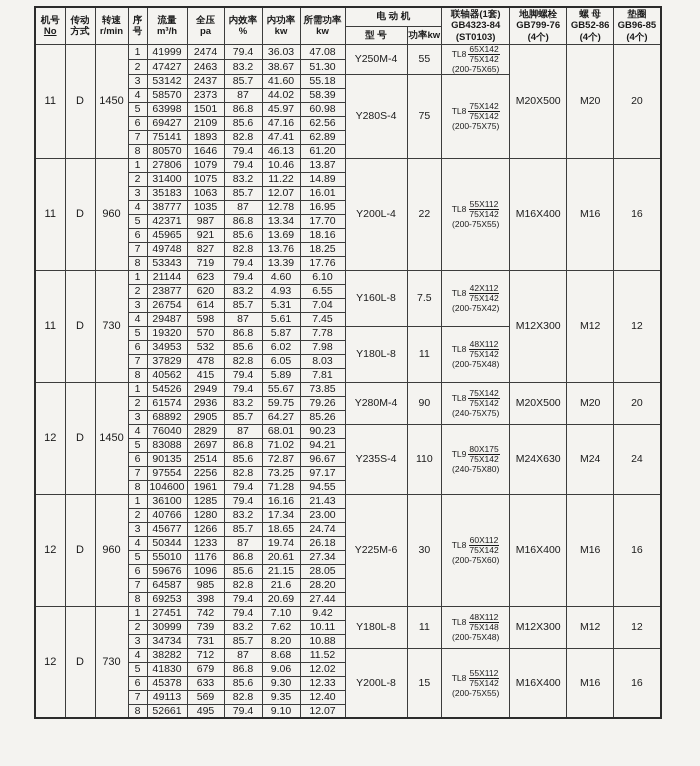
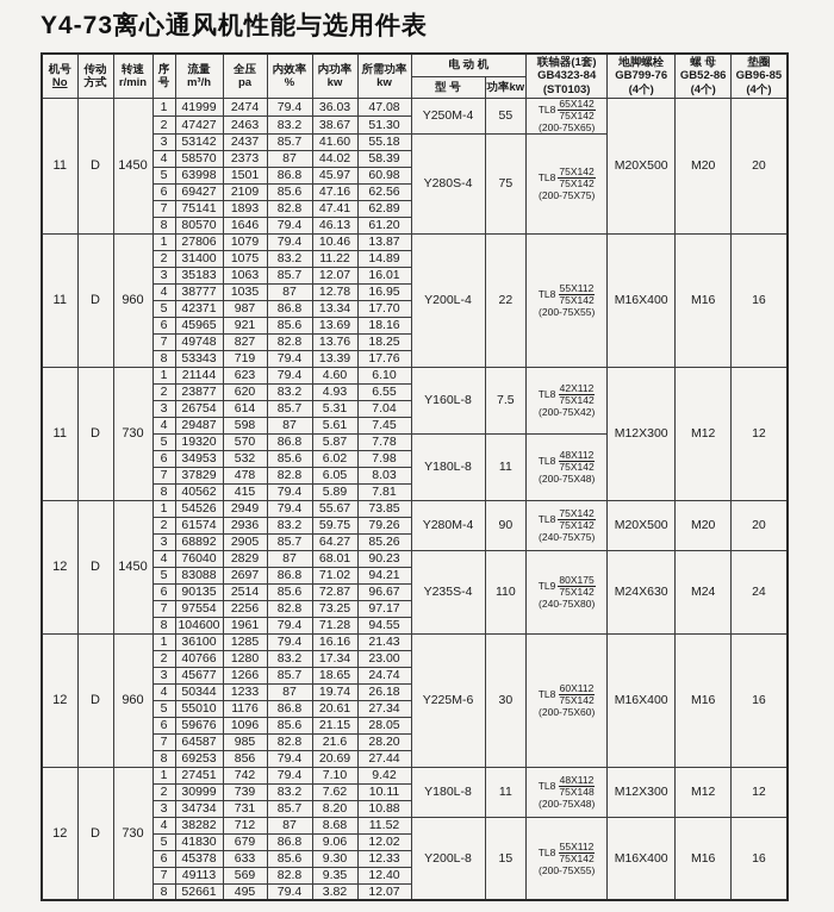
+ Y4-73离心通风机性能与选用件表
  机号No	传动方式	转速r/min	序号	流量m³/h	全压pa	内效率%	内功率kw	所需功率kw	电 动 机	联轴器(1套)GB4323-84(ST0103)	地脚螺栓GB799-76(4个)	螺 母GB52-86(4个)	垫圈GB96-85(4个)
  型 号	功率kw
  11	D	1450	1	41999	2474	79.4	36.03	47.08	Y250M-4	55	TL8 65X14275X142(200-75X65)	M20X500	M20	20
  2	47427	2463	83.2	38.67	51.30
  3	53142	2437	85.7	41.60	55.18	Y280S-4	75	TL875X14275X142(200-75X75)
  4	58570	2373	87	44.02	58.39
  5	63998	1501	86.8	45.97	60.98
  6	69427	2109	85.6	47.16	62.56
  7	75141	1893	82.8	47.41	62.89
  8	80570	1646	79.4	46.13	61.20
  11	D	960	1	27806	1079	79.4	10.46	13.87	Y200L-4	22	TL855X11275X142(200-75X55)	M16X400	M16	16
  2	31400	1075	83.2	11.22	14.89
  3	35183	1063	85.7	12.07	16.01
  4	38777	1035	87	12.78	16.95
  5	42371	987	86.8	13.34	17.70
  6	45965	921	85.6	13.69	18.16
  7	49748	827	82.8	13.76	18.25
  8	53343	719	79.4	13.39	17.76
  11	D	730	1	21144	623	79.4	4.60	6.10	Y160L-8	7.5	TL842X11275X142(200-75X42)	M12X300	M12	12
  2	23877	620	83.2	4.93	6.55
  3	26754	614	85.7	5.31	7.04
  4	29487	598	87	5.61	7.45
  5	19320	570	86.8	5.87	7.78	Y180L-8	11	TL848X11275X142(200-75X48)
  6	34953	532	85.6	6.02	7.98
  7	37829	478	82.8	6.05	8.03
  8	40562	415	79.4	5.89	7.81
  12	D	1450	1	54526	2949	79.4	55.67	73.85	Y280M-4	90	TL875X14275X142(240-75X75)	M20X500	M20	20
  2	61574	2936	83.2	59.75	79.26
  3	68892	2905	85.7	64.27	85.26
  4	76040	2829	87	68.01	90.23	Y235S-4	110	TL980X17575X142(240-75X80)	M24X630	M24	24
  5	83088	2697	86.8	71.02	94.21
  6	90135	2514	85.6	72.87	96.67
  7	97554	2256	82.8	73.25	97.17
  8	104600	1961	79.4	71.28	94.55
  12	D	960	1	36100	1285	79.4	16.16	21.43	Y225M-6	30	TL860X11275X142(200-75X60)	M16X400	M16	16
  2	40766	1280	83.2	17.34	23.00
  3	45677	1266	85.7	18.65	24.74
  4	50344	1233	87	19.74	26.18
  5	55010	1176	86.8	20.61	27.34
  6	59676	1096	85.6	21.15	28.05
  7	64587	985	82.8	21.6	28.20
- 8	69253	398	79.4	20.69	27.44
+ 8	69253	856	79.4	20.69	27.44
  12	D	730	1	27451	742	79.4	7.10	9.42	Y180L-8	11	TL848X11275X148(200-75X48)	M12X300	M12	12
  2	30999	739	83.2	7.62	10.11
  3	34734	731	85.7	8.20	10.88
  4	38282	712	87	8.68	11.52	Y200L-8	15	TL855X11275X142(200-75X55)	M16X400	M16	16
  5	41830	679	86.8	9.06	12.02
  6	45378	633	85.6	9.30	12.33
  7	49113	569	82.8	9.35	12.40
- 8	52661	495	79.4	9.10	12.07
+ 8	52661	495	79.4	3.82	12.07
